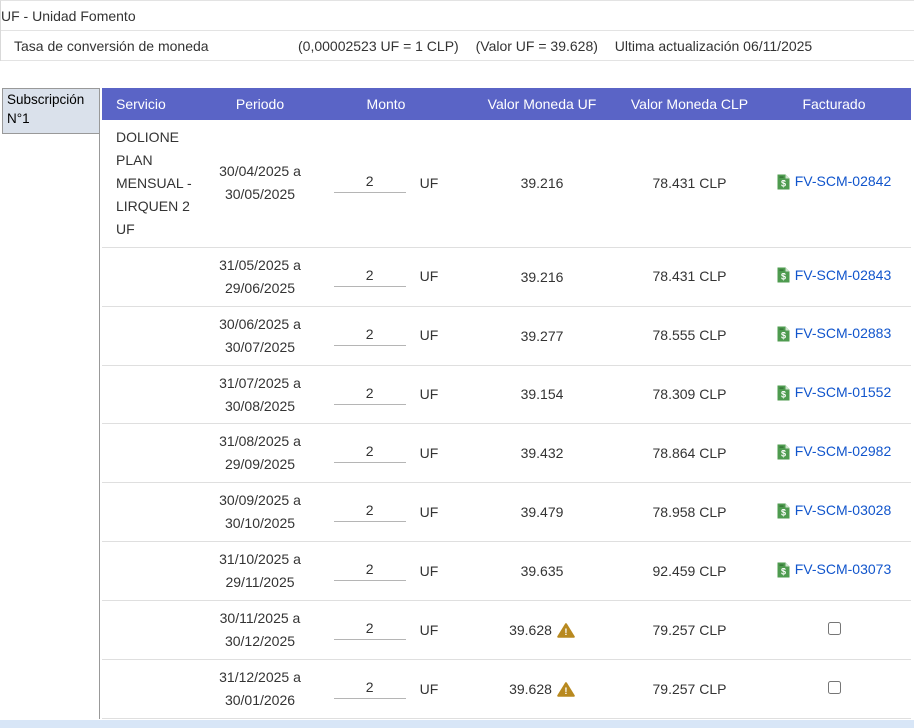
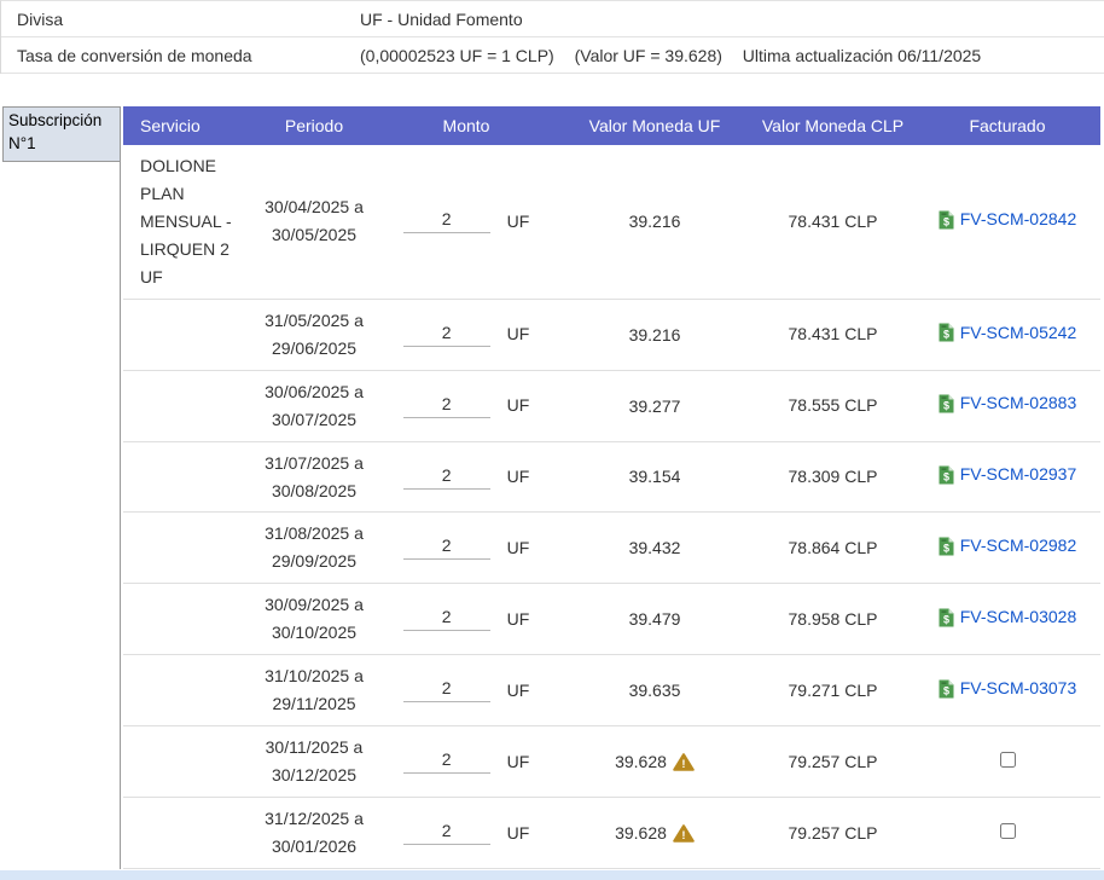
+ Divisa
  UF - Unidad Fomento
  Tasa de conversión de moneda
  (0,00002523 UF = 1 CLP) (Valor UF = 39.628) Ultima actualización 06/11/2025
  Subscripción N°1
  Servicio	Periodo	Monto	Valor Moneda UF	Valor Moneda CLP	Facturado
  DOLIONE PLAN MENSUAL - LIRQUEN 2 UF	30/04/2025 a 30/05/2025	2 UF	39.216	78.431 CLP	$ FV-SCM-02842
- 	31/05/2025 a 29/06/2025	2 UF	39.216	78.431 CLP	$ FV-SCM-02843
+ 	31/05/2025 a 29/06/2025	2 UF	39.216	78.431 CLP	$ FV-SCM-05242
  	30/06/2025 a 30/07/2025	2 UF	39.277	78.555 CLP	$ FV-SCM-02883
- 	31/07/2025 a 30/08/2025	2 UF	39.154	78.309 CLP	$ FV-SCM-01552
+ 	31/07/2025 a 30/08/2025	2 UF	39.154	78.309 CLP	$ FV-SCM-02937
  	31/08/2025 a 29/09/2025	2 UF	39.432	78.864 CLP	$ FV-SCM-02982
  	30/09/2025 a 30/10/2025	2 UF	39.479	78.958 CLP	$ FV-SCM-03028
- 	31/10/2025 a 29/11/2025	2 UF	39.635	92.459 CLP	$ FV-SCM-03073
+ 	31/10/2025 a 29/11/2025	2 UF	39.635	79.271 CLP	$ FV-SCM-03073
  	30/11/2025 a 30/12/2025	2 UF	39.628 !	79.257 CLP
  	31/12/2025 a 30/01/2026	2 UF	39.628 !	79.257 CLP
